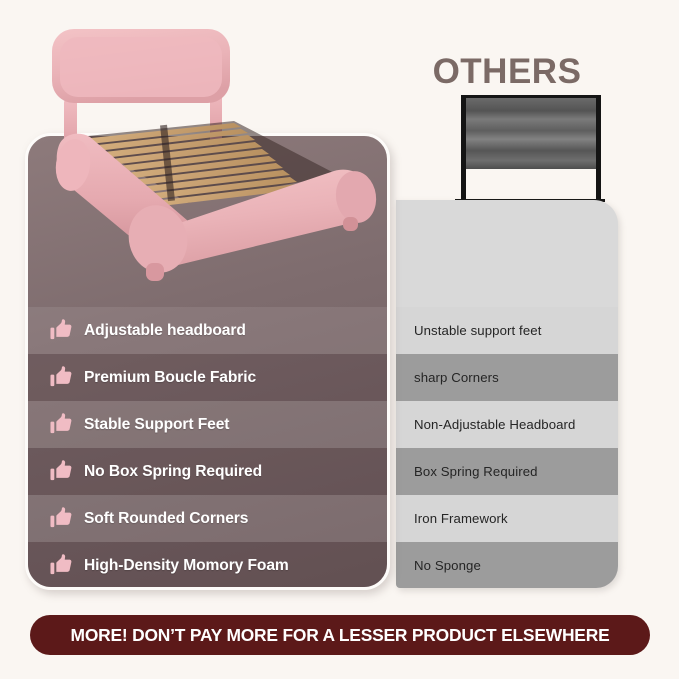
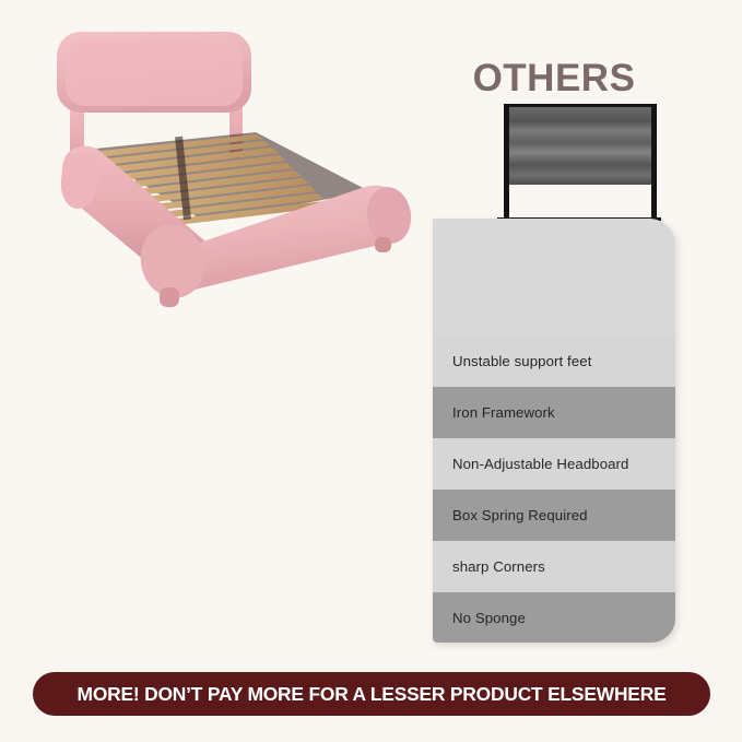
  OTHERS
  Unstable support feet
- sharp Corners
+ Iron Framework
  Non-Adjustable Headboard
  Box Spring Required
- Iron Framework
+ sharp Corners
  No Sponge
- Adjustable headboard
- Premium Boucle Fabric
- Stable Support Feet
- No Box Spring Required
- Soft Rounded Corners
- High-Density Momory Foam
  MORE! DON’T PAY MORE FOR A LESSER PRODUCT ELSEWHERE
